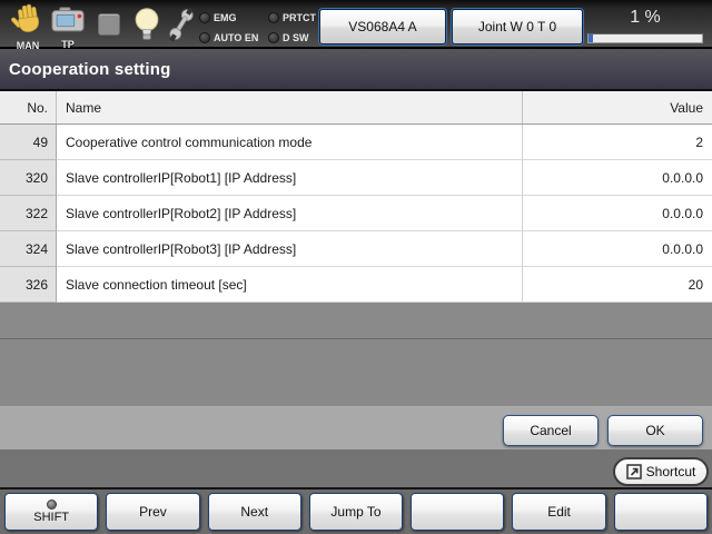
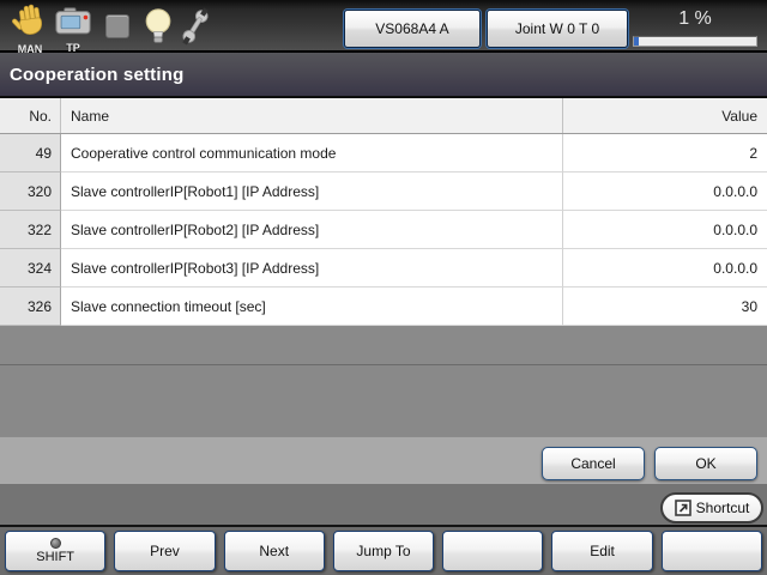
  MAN
  TP
- EMG
- PRTCT
- AUTO EN
- D SW
  VS068A4 A
  Joint W 0 T 0
  1 %
  Cooperation setting
  No.
  Name
  Value
  49
  Cooperative control communication mode
  2
  320
  Slave controllerIP[Robot1] [IP Address]
  0.0.0.0
  322
  Slave controllerIP[Robot2] [IP Address]
  0.0.0.0
  324
  Slave controllerIP[Robot3] [IP Address]
  0.0.0.0
  326
  Slave connection timeout [sec]
- 20
+ 30
  Cancel
  OK
  Shortcut
  SHIFT
  Prev
  Next
  Jump To
  Edit
